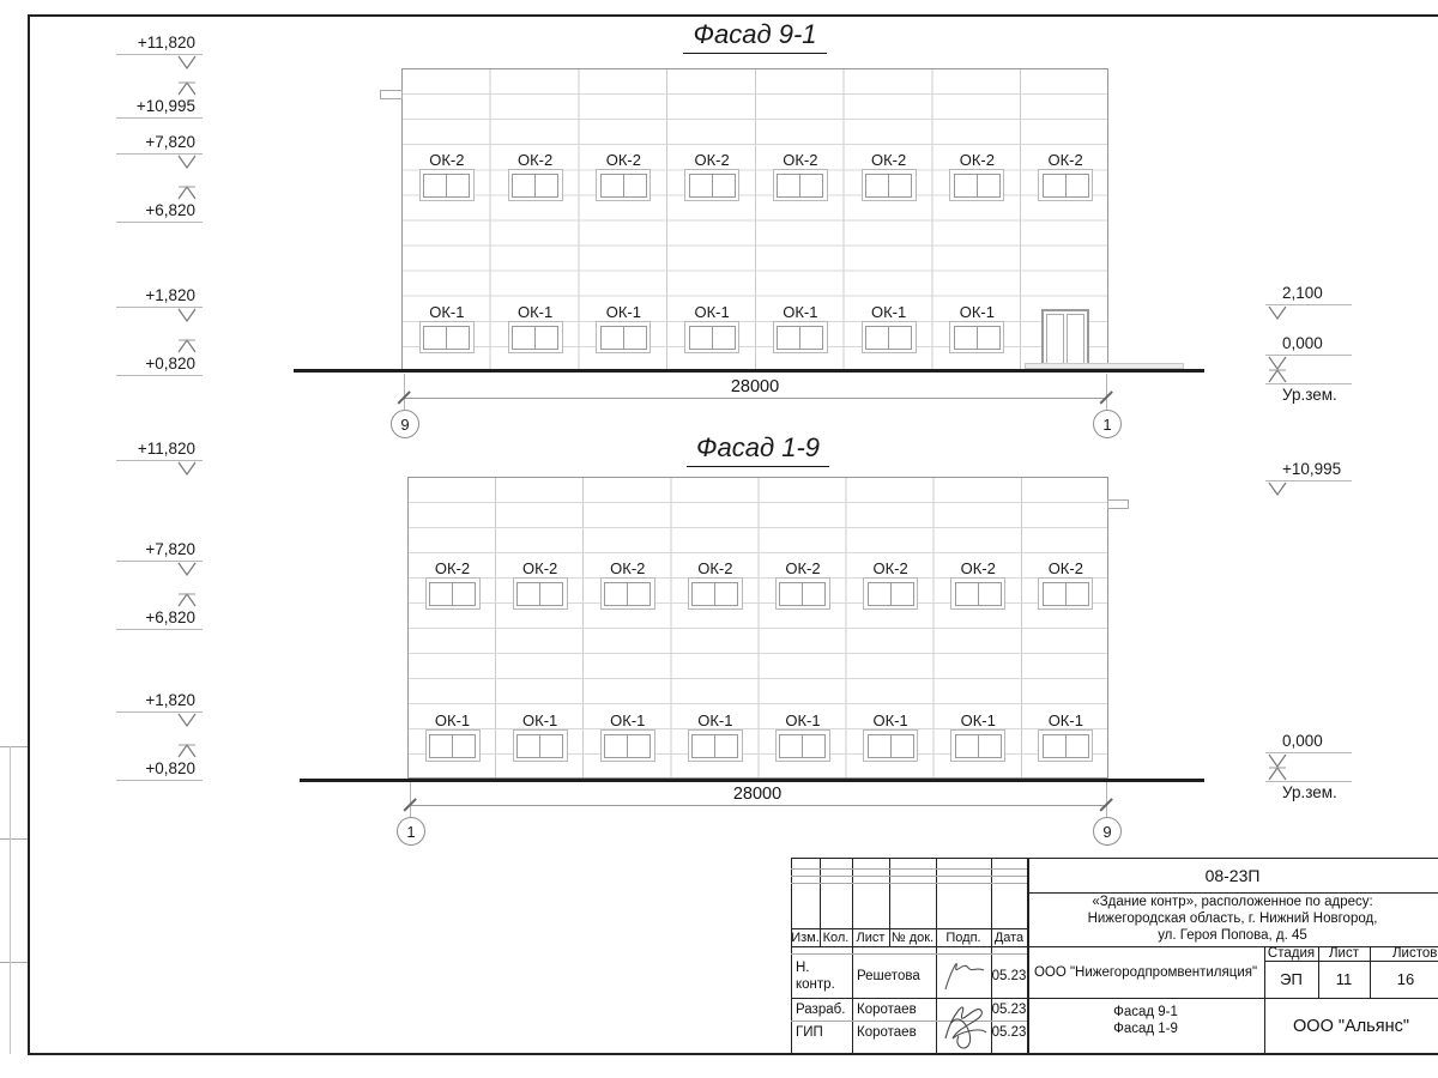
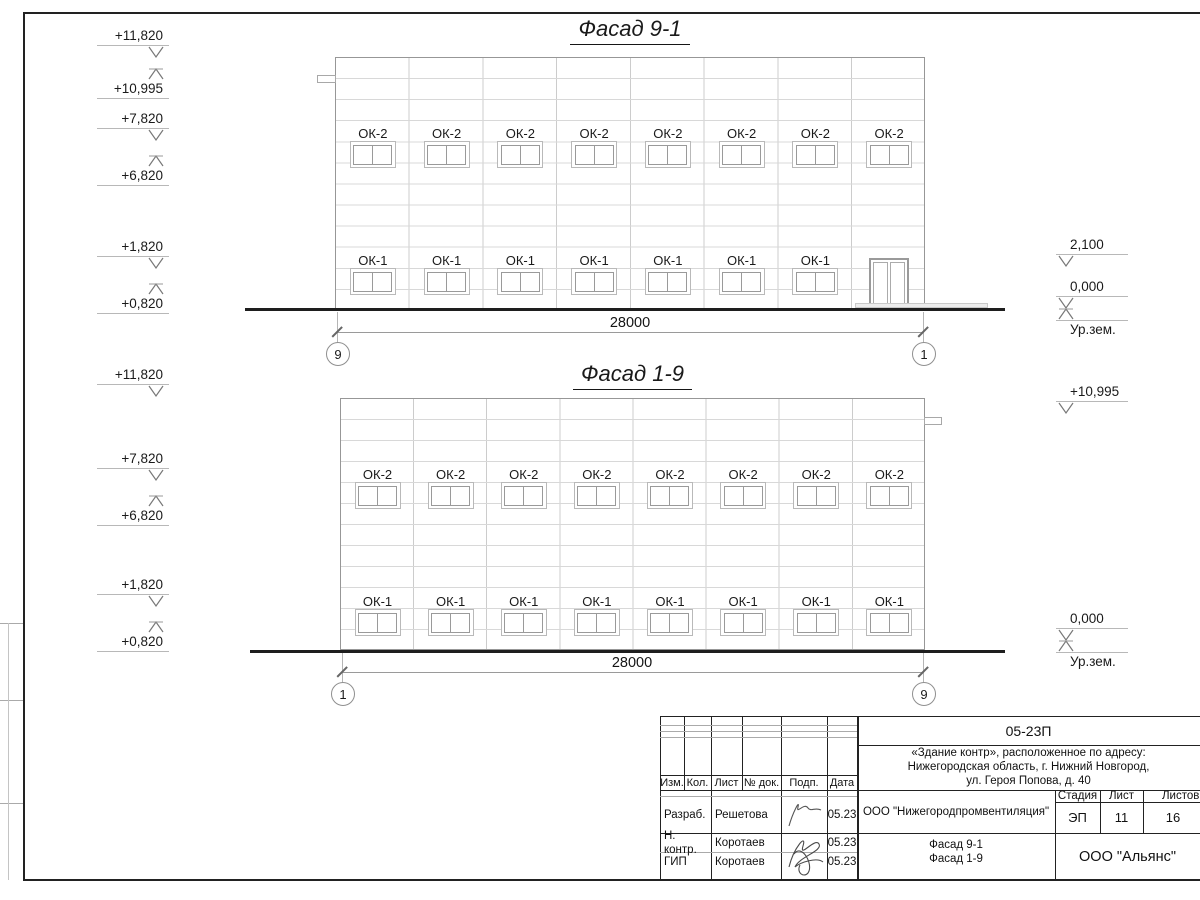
  Фасад 9-1
  ОК-2
  ОК-2
  ОК-2
  ОК-2
  ОК-2
  ОК-2
  ОК-2
  ОК-2
  ОК-1
  ОК-1
  ОК-1
  ОК-1
  ОК-1
  ОК-1
  ОК-1
  28000
  9
  1
  +11,820
  +10,995
  +7,820
  +6,820
  +1,820
  +0,820
  2,100
  0,000
  Ур.зем.
  Фасад 1-9
  ОК-2
  ОК-2
  ОК-2
  ОК-2
  ОК-2
  ОК-2
  ОК-2
  ОК-2
  ОК-1
  ОК-1
  ОК-1
  ОК-1
  ОК-1
  ОК-1
  ОК-1
  ОК-1
  28000
  1
  9
  +11,820
  +7,820
  +6,820
  +1,820
  +0,820
  +10,995
  0,000
  Ур.зем.
  Изм.
  Кол.
  Лист
  № док.
  Подп.
  Дата
- Н. контр.
+ Разраб.
  Решетова
  05.23
- Разраб.
+ Н. контр.
  Коротаев
  05.23
  ГИП
  Коротаев
  05.23
- 08-23П
+ 05-23П
  «Здание контр», расположенное по адресу:
  Нижегородская область, г. Нижний Новгород,
- ул. Героя Попова, д. 45
+ ул. Героя Попова, д. 40
  ООО "Нижегородпромвентиляция"
  Стадия
  Лист
  Листов
  ЭП
  11
  16
  Фасад 9-1
  Фасад 1-9
  ООО "Альянс"
